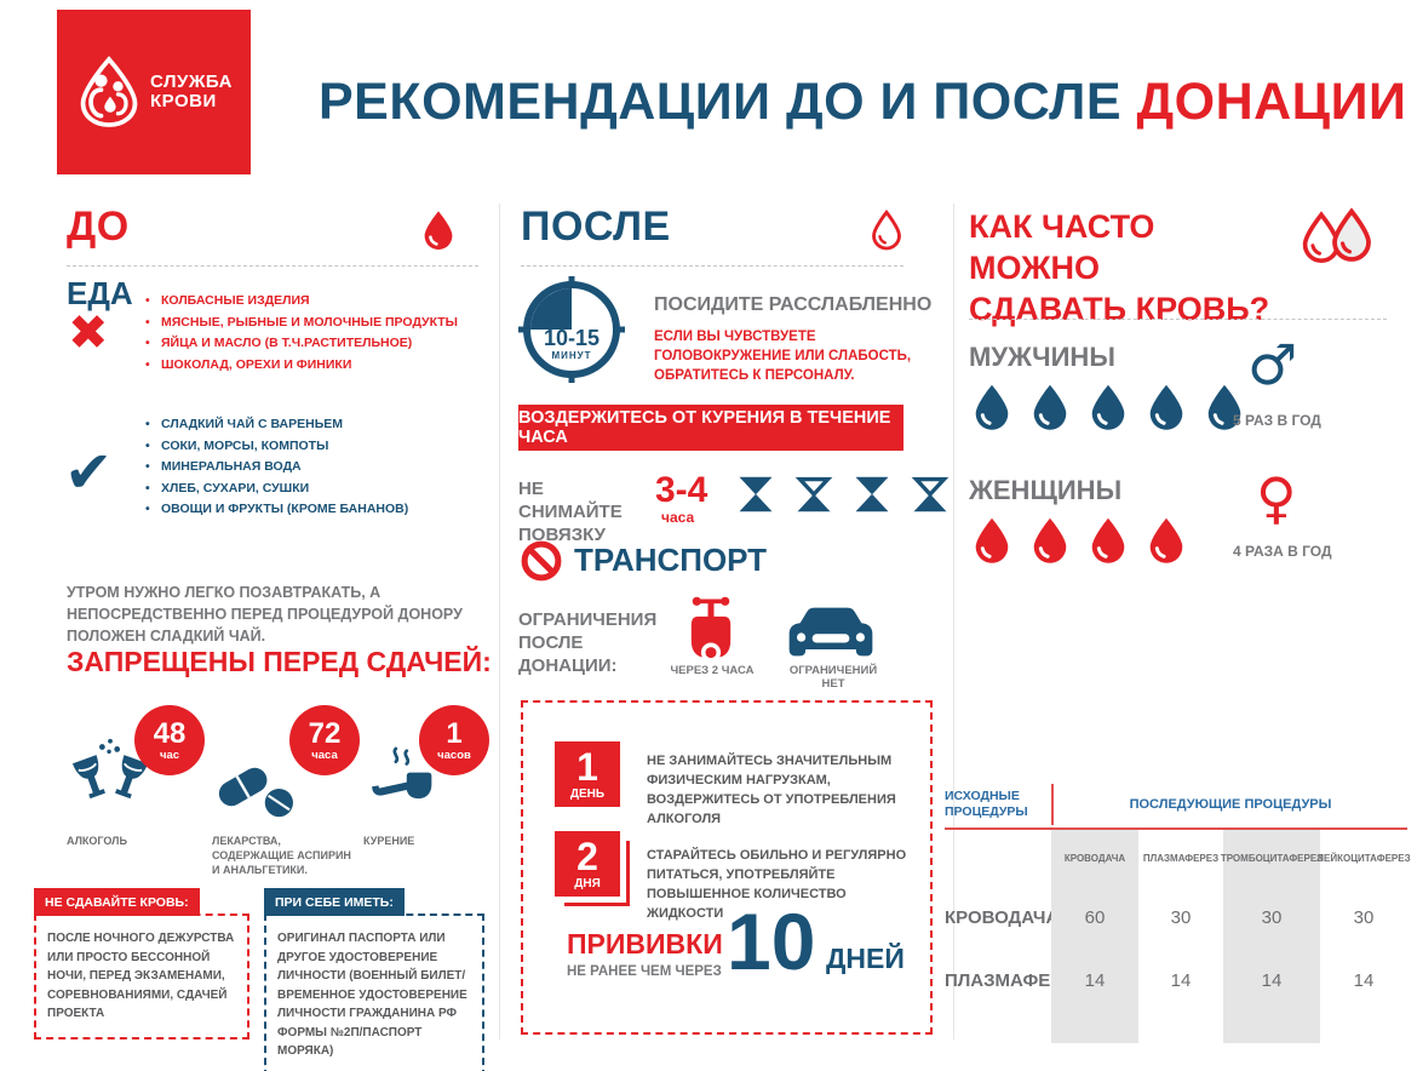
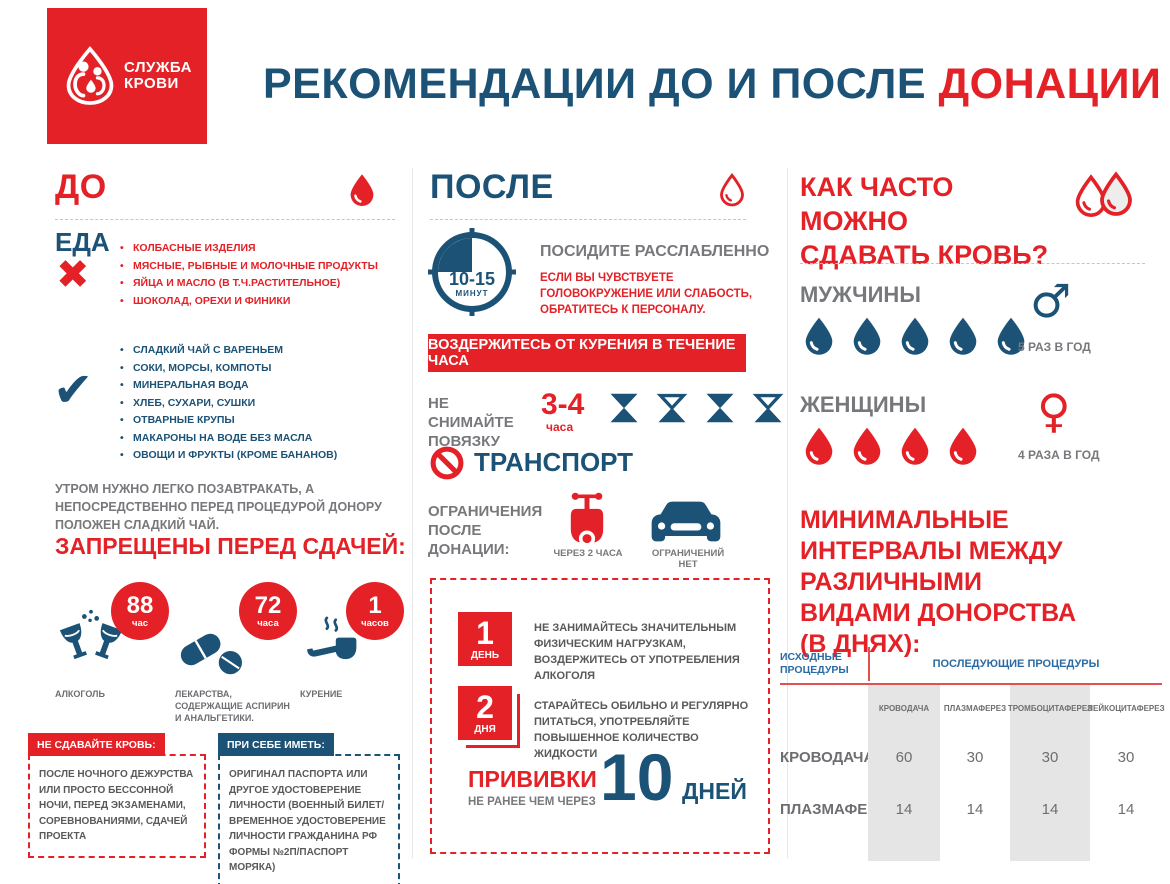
  СЛУЖБА
  КРОВИ
  РЕКОМЕНДАЦИИ ДО И ПОСЛЕ ДОНАЦИИ
  ДО
  ЕДА
  ✖
  КОЛБАСНЫЕ ИЗДЕЛИЯ
  МЯСНЫЕ, РЫБНЫЕ И МОЛОЧНЫЕ ПРОДУКТЫ
  ЯЙЦА И МАСЛО (В Т.Ч.РАСТИТЕЛЬНОЕ)
  ШОКОЛАД, ОРЕХИ И ФИНИКИ
  ✔
  СЛАДКИЙ ЧАЙ С ВАРЕНЬЕМ
  СОКИ, МОРСЫ, КОМПОТЫ
  МИНЕРАЛЬНАЯ ВОДА
  ХЛЕБ, СУХАРИ, СУШКИ
+ ОТВАРНЫЕ КРУПЫ
+ МАКАРОНЫ НА ВОДЕ БЕЗ МАСЛА
  ОВОЩИ И ФРУКТЫ (КРОМЕ БАНАНОВ)
  УТРОМ НУЖНО ЛЕГКО ПОЗАВТРАКАТЬ, А НЕПОСРЕДСТВЕННО ПЕРЕД ПРОЦЕДУРОЙ ДОНОРУ ПОЛОЖЕН СЛАДКИЙ ЧАЙ.
  ЗАПРЕЩЕНЫ ПЕРЕД СДАЧЕЙ:
- 48
+ 88
  час
  АЛКОГОЛЬ
  72
  часа
  ЛЕКАРСТВА, СОДЕРЖАЩИЕ АСПИРИН И АНАЛЬГЕТИКИ.
  1
  часов
  КУРЕНИЕ
  НЕ СДАВАЙТЕ КРОВЬ:
  ПОСЛЕ НОЧНОГО ДЕЖУРСТВА ИЛИ ПРОСТО БЕССОННОЙ НОЧИ, ПЕРЕД ЭКЗАМЕНАМИ, СОРЕВНОВАНИЯМИ, СДАЧЕЙ ПРОЕКТА
  ПРИ СЕБЕ ИМЕТЬ:
  ОРИГИНАЛ ПАСПОРТА ИЛИ ДРУГОЕ УДОСТОВЕРЕНИЕ ЛИЧНОСТИ (ВОЕННЫЙ БИЛЕТ/ ВРЕМЕННОЕ УДОСТОВЕРЕНИЕ ЛИЧНОСТИ ГРАЖДАНИНА РФ ФОРМЫ №2П/ПАСПОРТ МОРЯКА)
  ПОСЛЕ
  10-15
  МИНУТ
  ПОСИДИТЕ РАССЛАБЛЕННО
  ЕСЛИ ВЫ ЧУВСТВУЕТЕ ГОЛОВОКРУЖЕНИЕ ИЛИ СЛАБОСТЬ, ОБРАТИТЕСЬ К ПЕРСОНАЛУ.
  ВОЗДЕРЖИТЕСЬ ОТ КУРЕНИЯ В ТЕЧЕНИЕ ЧАСА
  НЕ СНИМАЙТЕ ПОВЯЗКУ
  3-4
  часа
  ТРАНСПОРТ
  ОГРАНИЧЕНИЯ ПОСЛЕ ДОНАЦИИ:
  ЧЕРЕЗ 2 ЧАСА
  ОГРАНИЧЕНИЙ НЕТ
  1
  ДЕНЬ
  НЕ ЗАНИМАЙТЕСЬ ЗНАЧИТЕЛЬНЫМ ФИЗИЧЕСКИМ НАГРУЗКАМ, ВОЗДЕРЖИТЕСЬ ОТ УПОТРЕБЛЕНИЯ АЛКОГОЛЯ
  2
  ДНЯ
  СТАРАЙТЕСЬ ОБИЛЬНО И РЕГУЛЯРНО ПИТАТЬСЯ, УПОТРЕБЛЯЙТЕ ПОВЫШЕННОЕ КОЛИЧЕСТВО ЖИДКОСТИ
  ПРИВИВКИ
  НЕ РАНЕЕ ЧЕМ ЧЕРЕЗ
  10
  ДНЕЙ
  КАК ЧАСТО МОЖНО
  СДАВАТЬ КРОВЬ?
  МУЖЧИНЫ
  ♂
  5 РАЗ В ГОД
  ЖЕНЩИНЫ
  ♀
  4 РАЗА В ГОД
+ МИНИМАЛЬНЫЕ ИНТЕРВАЛЫ МЕЖДУ РАЗЛИЧНЫМИ ВИДАМИ ДОНОРСТВА (В ДНЯХ):
  ИСХОДНЫЕ ПРОЦЕДУРЫ
  ПОСЛЕДУЮЩИЕ ПРОЦЕДУРЫ
  КРОВОДАЧА
  ПЛАЗМАФЕРЕЗ
  ТРОМБОЦИТАФЕРЕЗ
  ЛЕЙКОЦИТАФЕРЕЗ
  КРОВОДАЧ
  60
  30
  30
  30
  ПЛАЗМАФЕ
  14
  14
  14
  14
